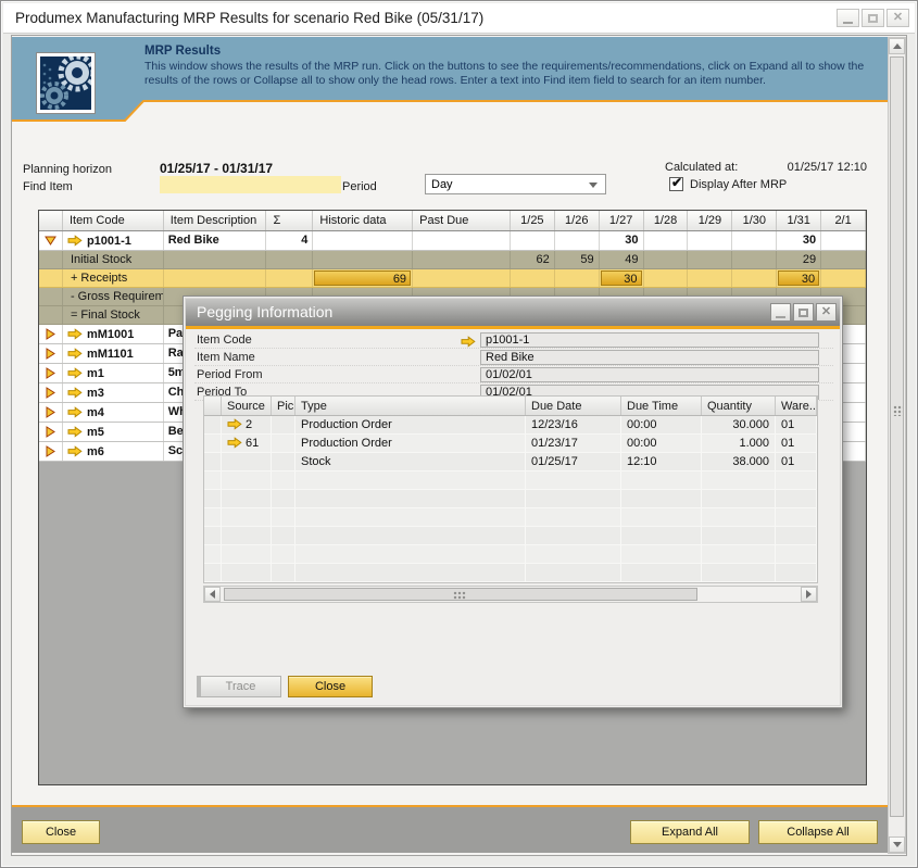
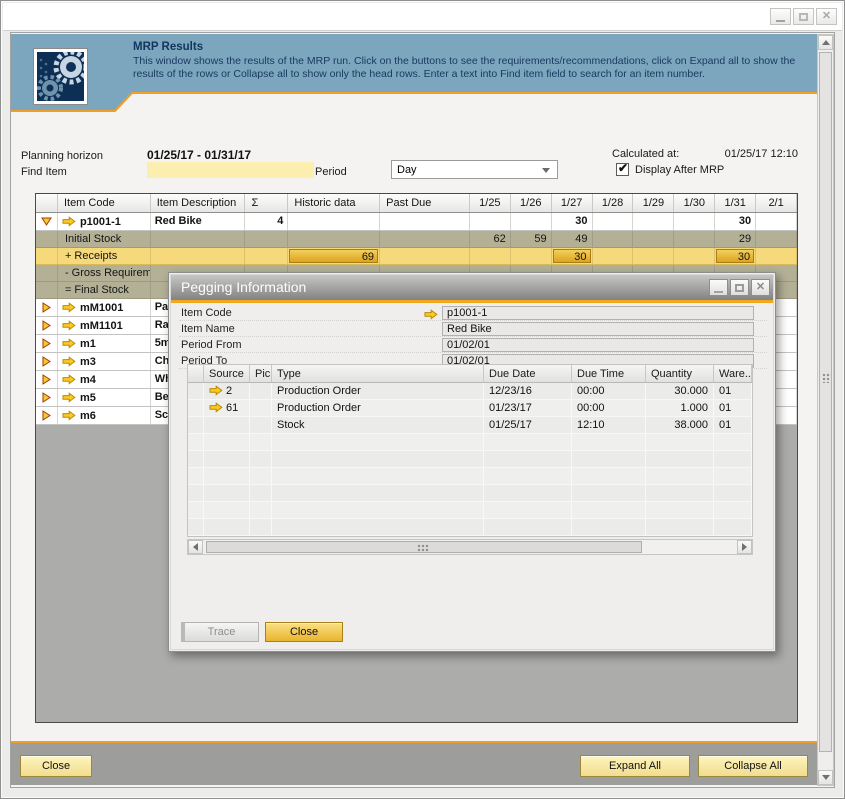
- Produmex Manufacturing MRP Results for scenario Red Bike (05/31/17)
  ✕
  MRP Results
  This window shows the results of the MRP run. Click on the buttons to see the requirements/recommendations, click on Expand all to show the results of the rows or Collapse all to show only the head rows. Enter a text into Find item field to search for an item number.
  Planning horizon
  01/25/17 - 01/31/17
  Find Item
  Period
  Day
  Calculated at:
  01/25/17 12:10
  ✔
  Display After MRP
  Item Code
  Item Description
  Σ
  Historic data
  Past Due
  1/25
  1/26
  1/27
  1/28
  1/29
  1/30
  1/31
  2/1
  p1001-1
  Red Bike
  4
  30
  30
  Initial Stock
  62
  59
  49
  29
  + Receipts
  69
  30
  30
  - Gross Requirem
  = Final Stock
  mM1001
  Pa
  mM1101
  Ra
  m1
  5m
  m3
  Ch
  m4
  m5
  Be
  m6
  Close
  Expand All
  Collapse All
  Pegging Information
  ✕
  Item Code
  p1001-1
  Item Name
  Red Bike
  Period From
  01/02/01
  Period To
  01/02/01
  Source
  Pic
  Type
  Due Date
  Due Time
  Quantity
  Ware..
  2
  Production Order
  12/23/16
  00:00
  30.000
  01
  61
  Production Order
  01/23/17
  00:00
  1.000
  01
  Stock
  01/25/17
  12:10
  38.000
  01
  Trace
  Close
